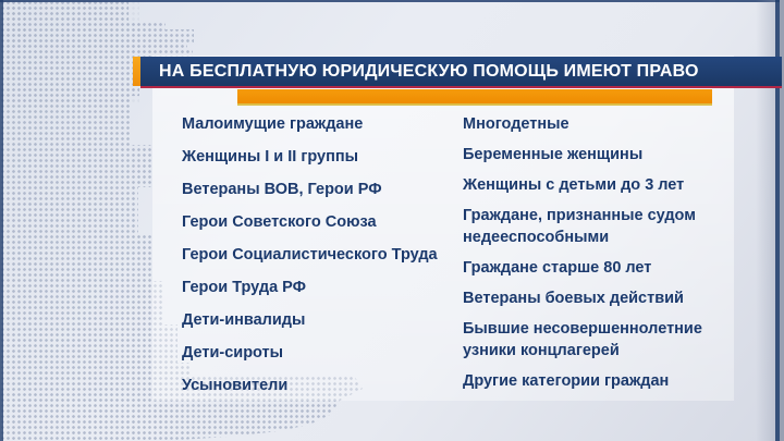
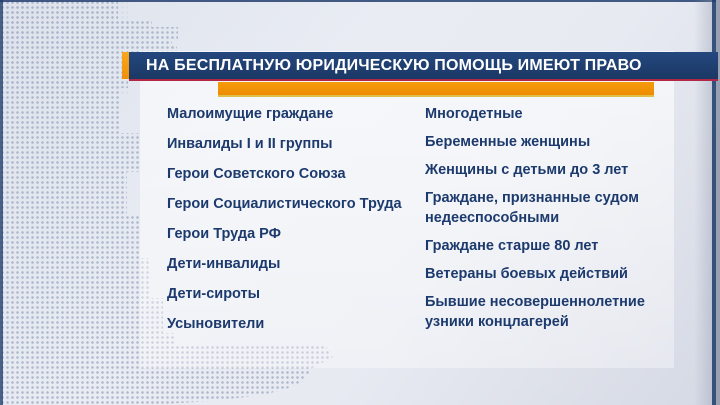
  НА БЕСПЛАТНУЮ ЮРИДИЧЕСКУЮ ПОМОЩЬ ИМЕЮТ ПРАВО
  Малоимущие граждане
- Женщины I и II группы
+ Инвалиды I и II группы
- Ветераны ВОВ, Герои РФ
  Герои Советского Союза
  Герои Социалистического Труда
  Герои Труда РФ
  Дети-инвалиды
  Дети-сироты
  Усыновители
  Многодетные
  Беременные женщины
  Женщины с детьми до 3 лет
  Граждане, признанные судом недееспособными
  Граждане старше 80 лет
  Ветераны боевых действий
  Бывшие несовершеннолетние узники концлагерей
- Другие категории граждан
